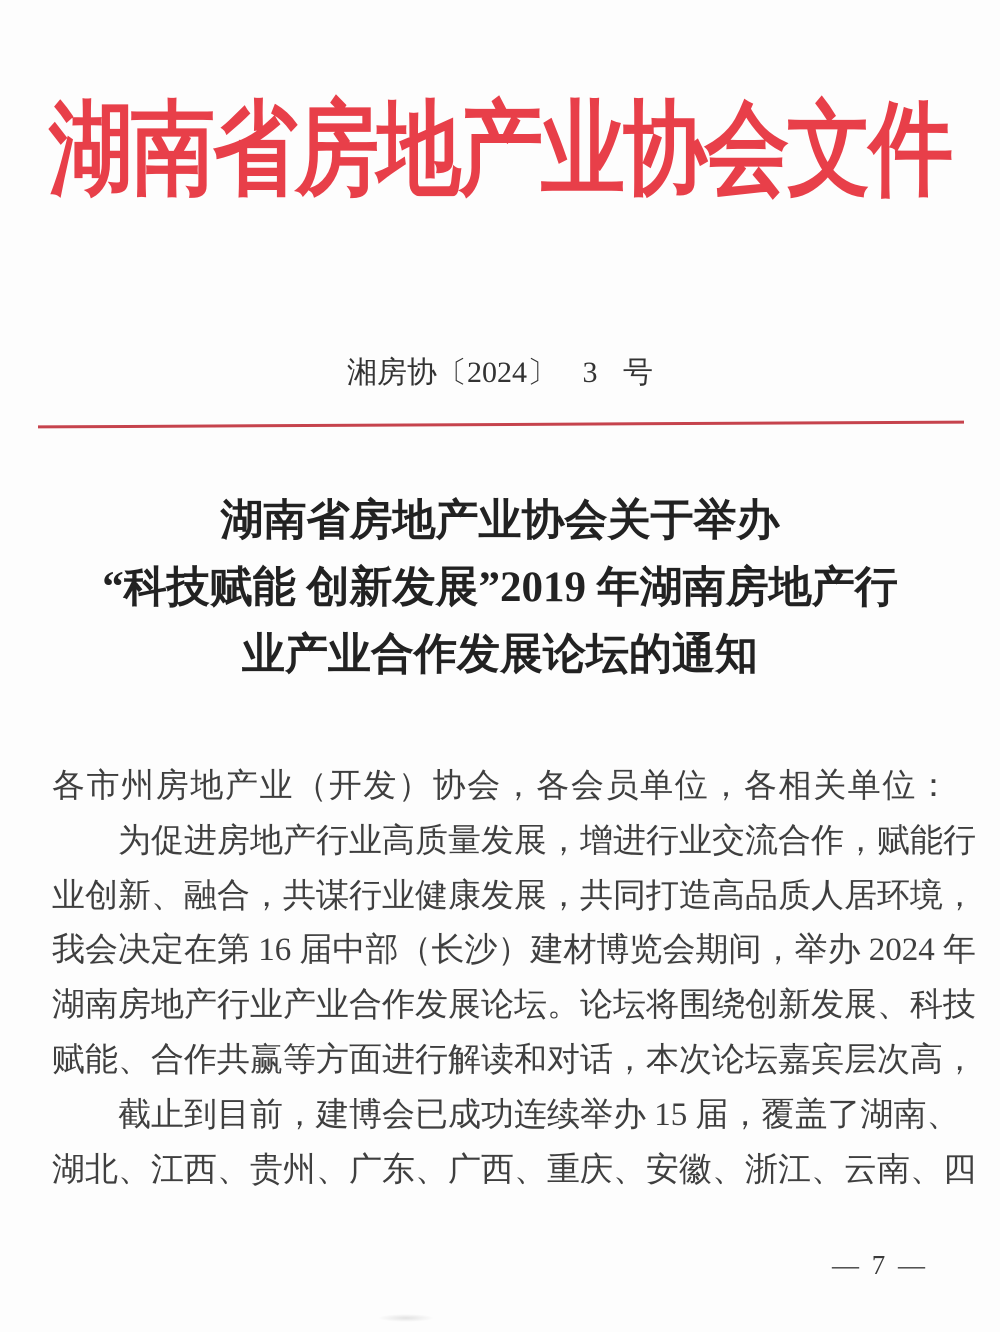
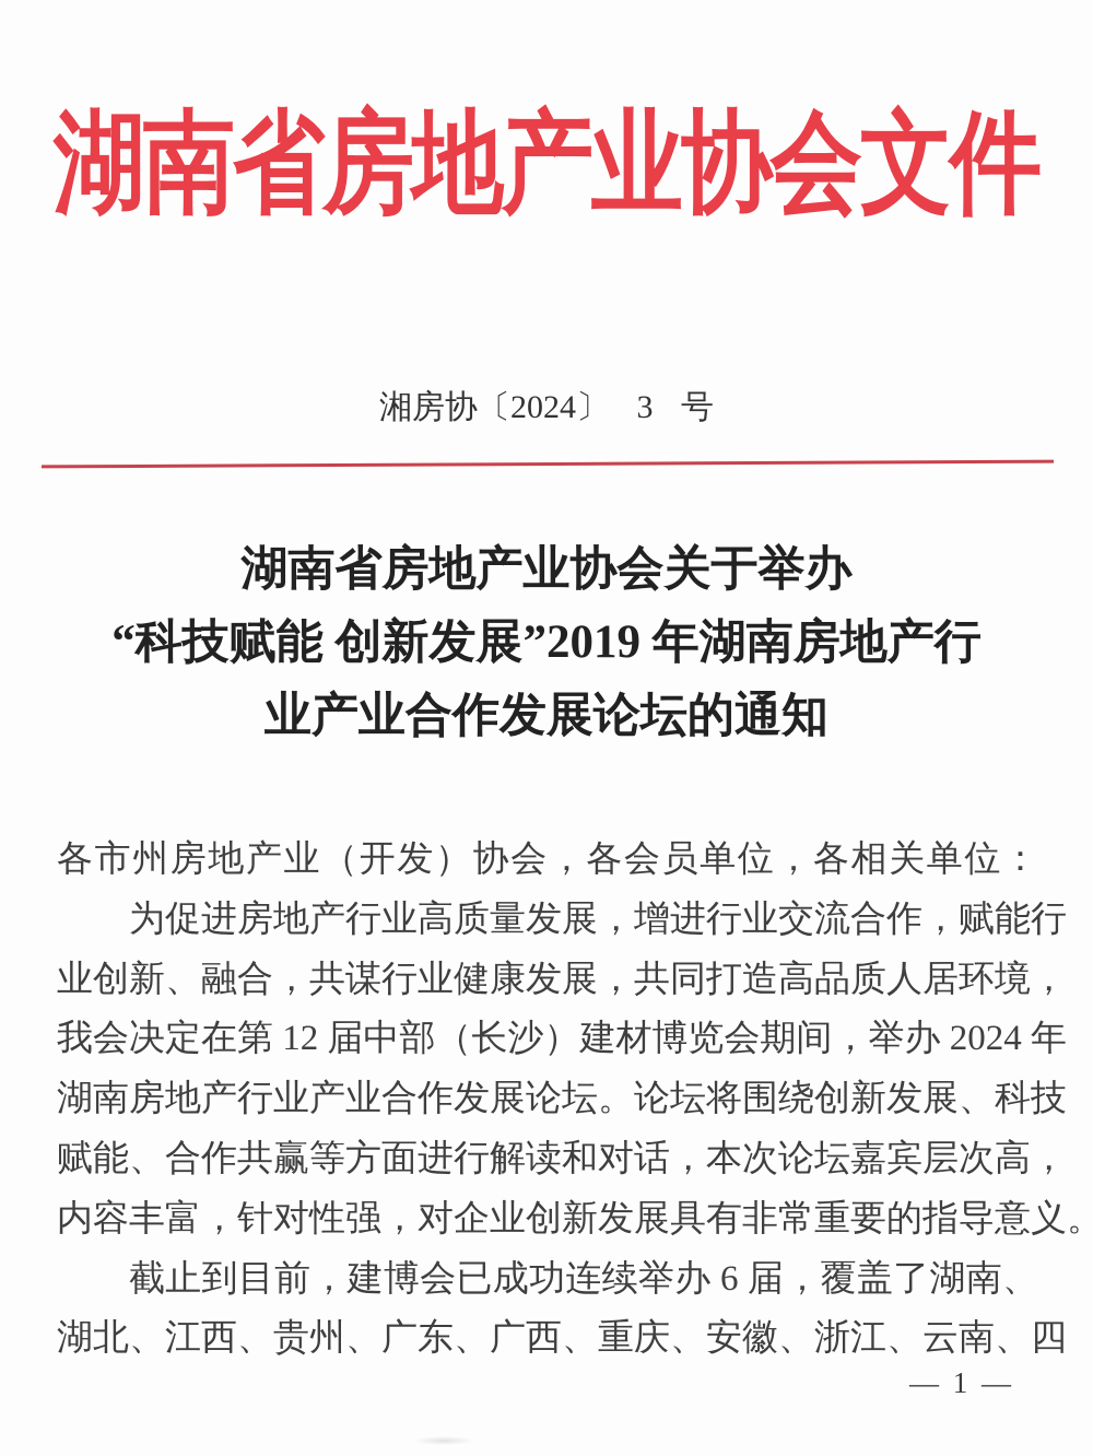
  湖南省房地产业协会文件
  湘房协〔2024〕 3 号
  湖南省房地产业协会关于举办
  “科技赋能 创新发展”2019 年湖南房地产行
  业产业合作发展论坛的通知
  各市州房地产业（开发）协会，各会员单位，各相关单位：
  为促进房地产行业高质量发展，增进行业交流合作，赋能行
  业创新、融合，共谋行业健康发展，共同打造高品质人居环境，
- 我会决定在第 16 届中部（长沙）建材博览会期间，举办 2024 年
+ 我会决定在第 12 届中部（长沙）建材博览会期间，举办 2024 年
  湖南房地产行业产业合作发展论坛。论坛将围绕创新发展、科技
  赋能、合作共赢等方面进行解读和对话，本次论坛嘉宾层次高，
+ 内容丰富，针对性强，对企业创新发展具有非常重要的指导意义。
- 截止到目前，建博会已成功连续举办 15 届，覆盖了湖南、
+ 截止到目前，建博会已成功连续举办 6 届，覆盖了湖南、
  湖北、江西、贵州、广东、广西、重庆、安徽、浙江、云南、四
- — 7 —
+ — 1 —
